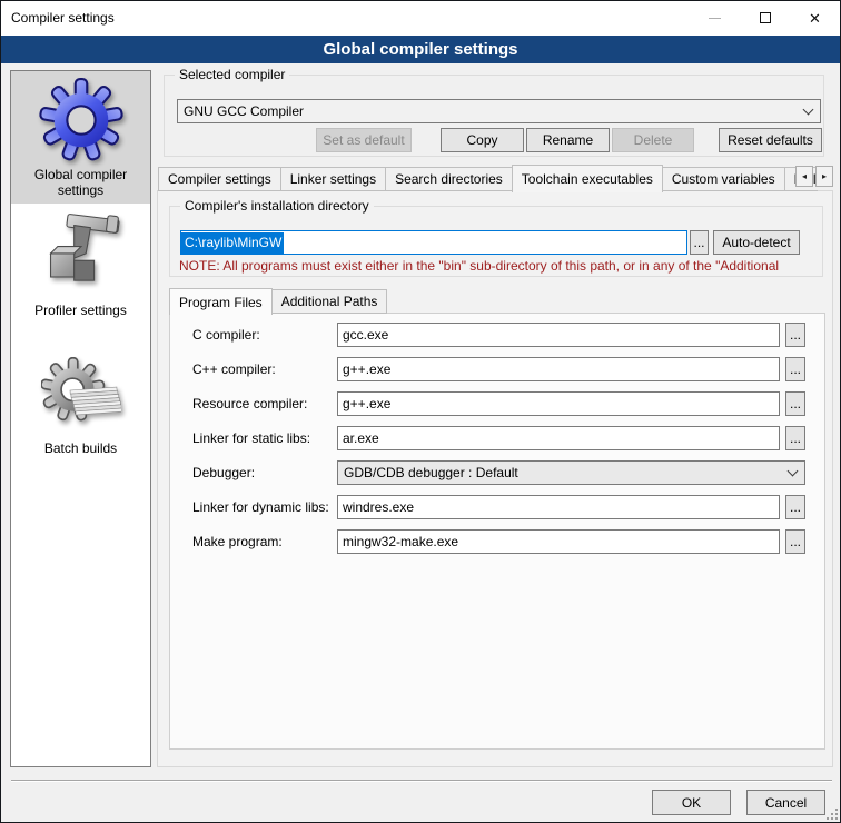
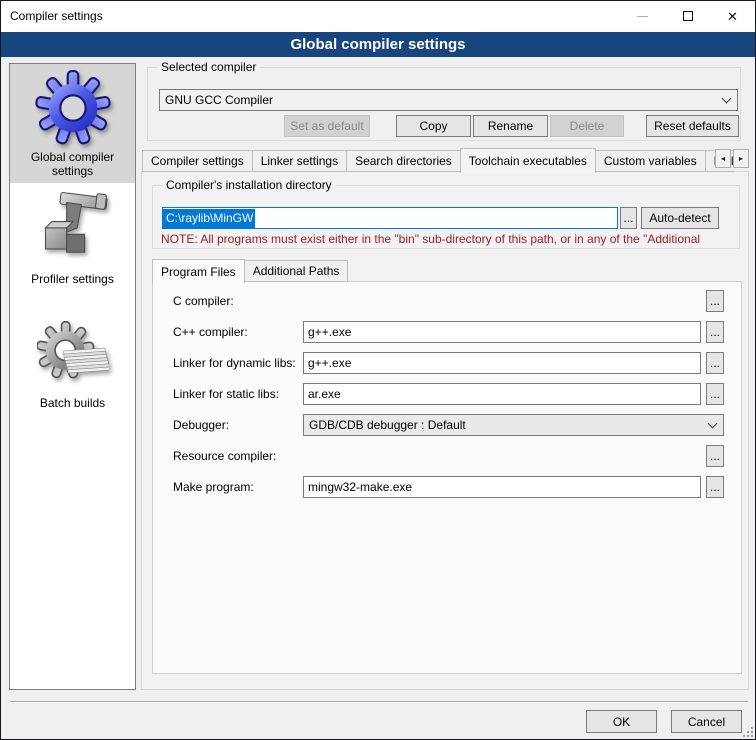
  Compiler settings
  ✕
  Global compiler settings
  Global compiler settings
  Profiler settings
  Batch builds
  Selected compiler
  GNU GCC Compiler
  Set as default
  Copy
  Rename
  Delete
  Reset defaults
  Compiler settings
  Linker settings
  Search directories
  Toolchain executables
  Custom variables
  ◂
  ▸
  Compiler's installation directory
  C:\raylib\MinGW
  ...
  Auto-detect
  NOTE: All programs must exist either in the "bin" sub-directory of this path, or in any of the "Additional
  Program Files
  Additional Paths
  C compiler:
- gcc.exe
  ...
  C++ compiler:
  g++.exe
  ...
- Resource compiler:
+ Linker for dynamic libs:
  g++.exe
  ...
  Linker for static libs:
  ar.exe
  ...
  Debugger:
  GDB/CDB debugger : Default
- Linker for dynamic libs:
+ Resource compiler:
- windres.exe
  ...
  Make program:
  mingw32-make.exe
  ...
  OK
  Cancel
